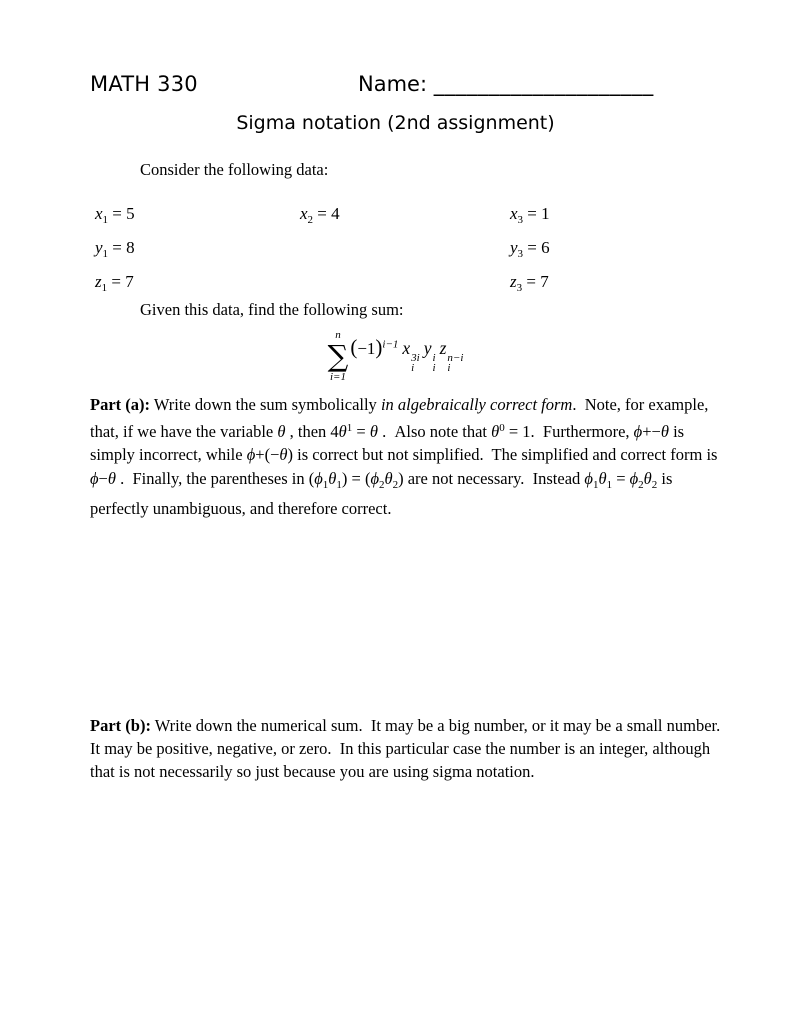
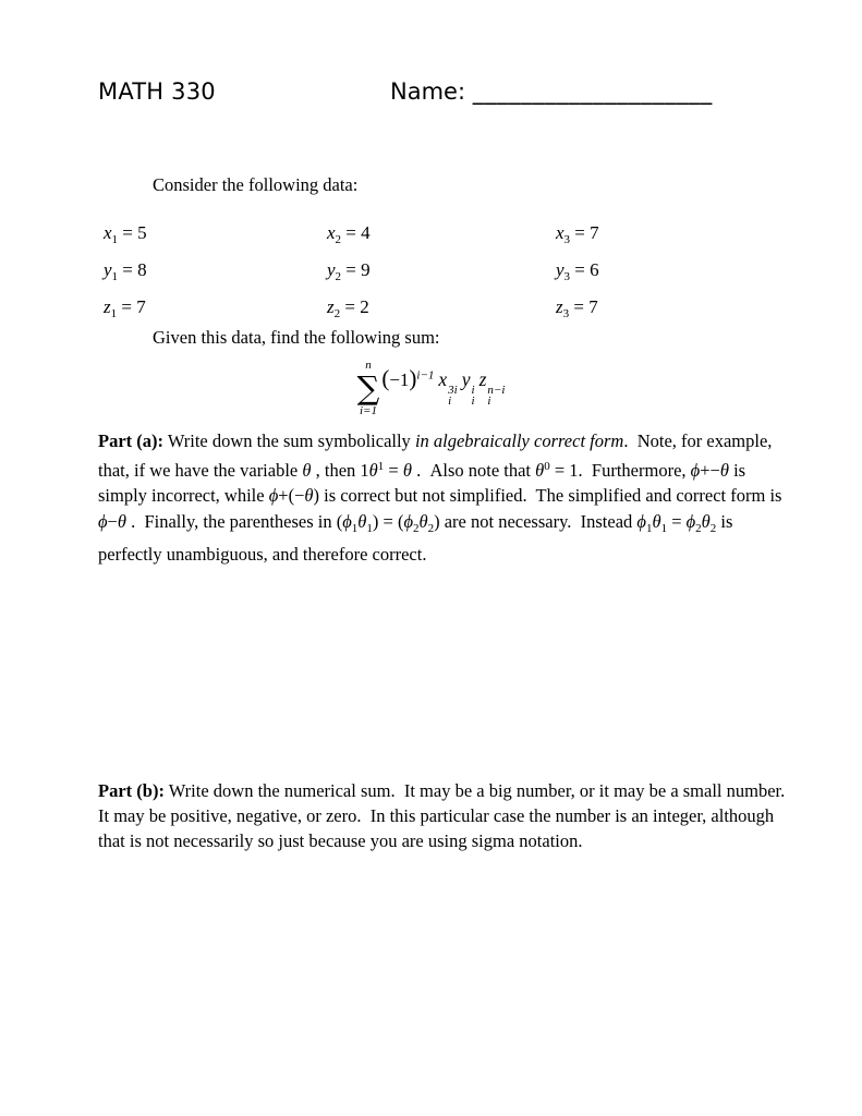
  MATH 330
  Name: ____________________
- Sigma notation (2nd assignment)
  Consider the following data:
  x1 = 5
  y1 = 8
  z1 = 7
  x2 = 4
+ y2 = 9
+ z2 = 2
- x3 = 1
+ x3 = 7
  y3 = 6
  z3 = 7
  Given this data, find the following sum:
  n
  ∑
  i=1
  (−1)i−1 x
  3i
  i
  y
  i
  i
  z
  n−i
  i
  Part (a): Write down the sum symbolically in algebraically correct form. Note, for example,
- that, if we have the variable θ , then 4θ1 = θ . Also note that θ0 = 1. Furthermore, ϕ+−θ is
+ that, if we have the variable θ , then 1θ1 = θ . Also note that θ0 = 1. Furthermore, ϕ+−θ is
  simply incorrect, while ϕ+(−θ) is correct but not simplified. The simplified and correct form is
  ϕ−θ . Finally, the parentheses in (ϕ1θ1) = (ϕ2θ2) are not necessary. Instead ϕ1θ1 = ϕ2θ2 is
  perfectly unambiguous, and therefore correct.
  Part (b): Write down the numerical sum. It may be a big number, or it may be a small number.
  It may be positive, negative, or zero. In this particular case the number is an integer, although
  that is not necessarily so just because you are using sigma notation.
